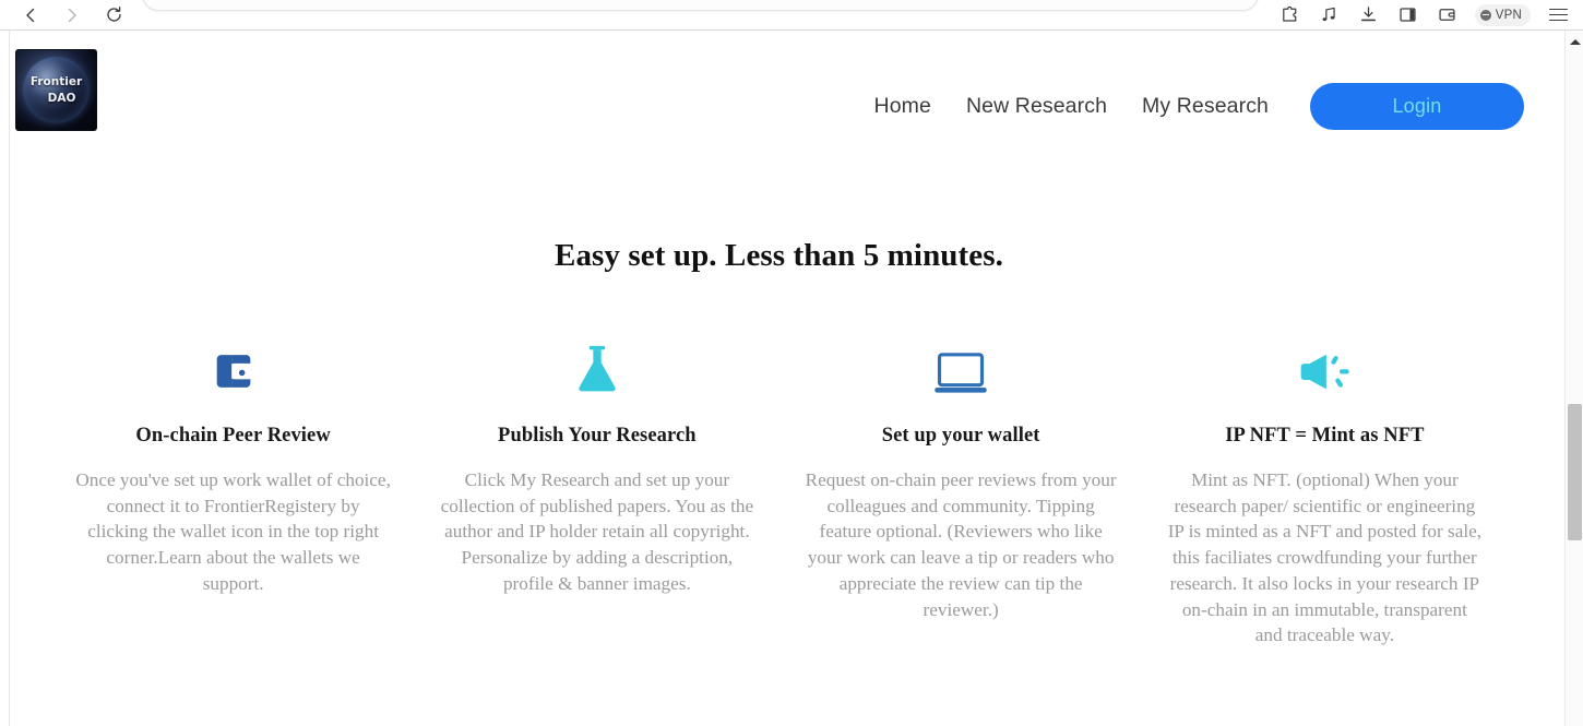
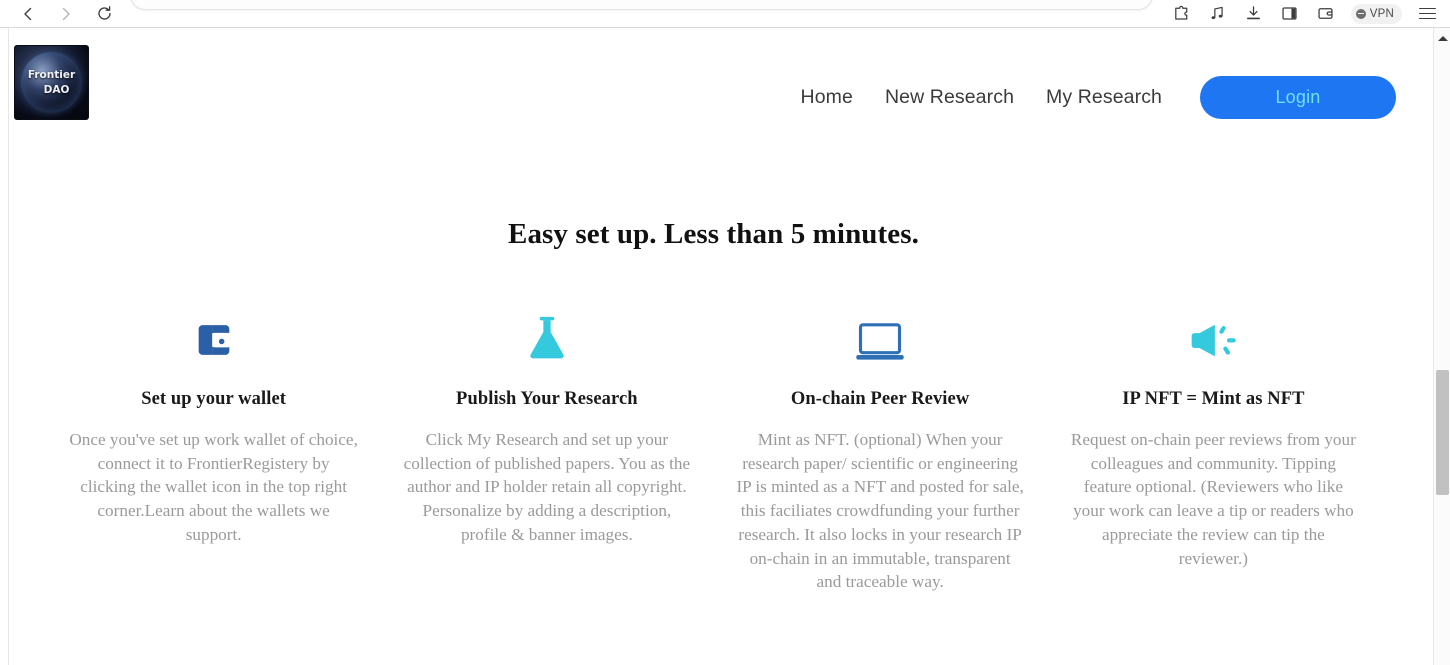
  VPN
  Frontier
  DAO
  Home
  New Research
  My Research
  Login
  Easy set up. Less than 5 minutes.
- On-chain Peer Review
+ Set up your wallet
  Once you've set up work wallet of choice, connect it to FrontierRegistery by clicking the wallet icon in the top right corner.Learn about the wallets we support.
  Publish Your Research
  Click My Research and set up your collection of published papers. You as the author and IP holder retain all copyright. Personalize by adding a description, profile & banner images.
- Set up your wallet
+ On-chain Peer Review
- Request on-chain peer reviews from your colleagues and community. Tipping feature optional. (Reviewers who like your work can leave a tip or readers who appreciate the review can tip the reviewer.)
+ Mint as NFT. (optional) When your research paper/ scientific or engineering IP is minted as a NFT and posted for sale, this faciliates crowdfunding your further research. It also locks in your research IP on-chain in an immutable, transparent and traceable way.
  IP NFT = Mint as NFT
- Mint as NFT. (optional) When your research paper/ scientific or engineering IP is minted as a NFT and posted for sale, this faciliates crowdfunding your further research. It also locks in your research IP on-chain in an immutable, transparent and traceable way.
+ Request on-chain peer reviews from your colleagues and community. Tipping feature optional. (Reviewers who like your work can leave a tip or readers who appreciate the review can tip the reviewer.)
